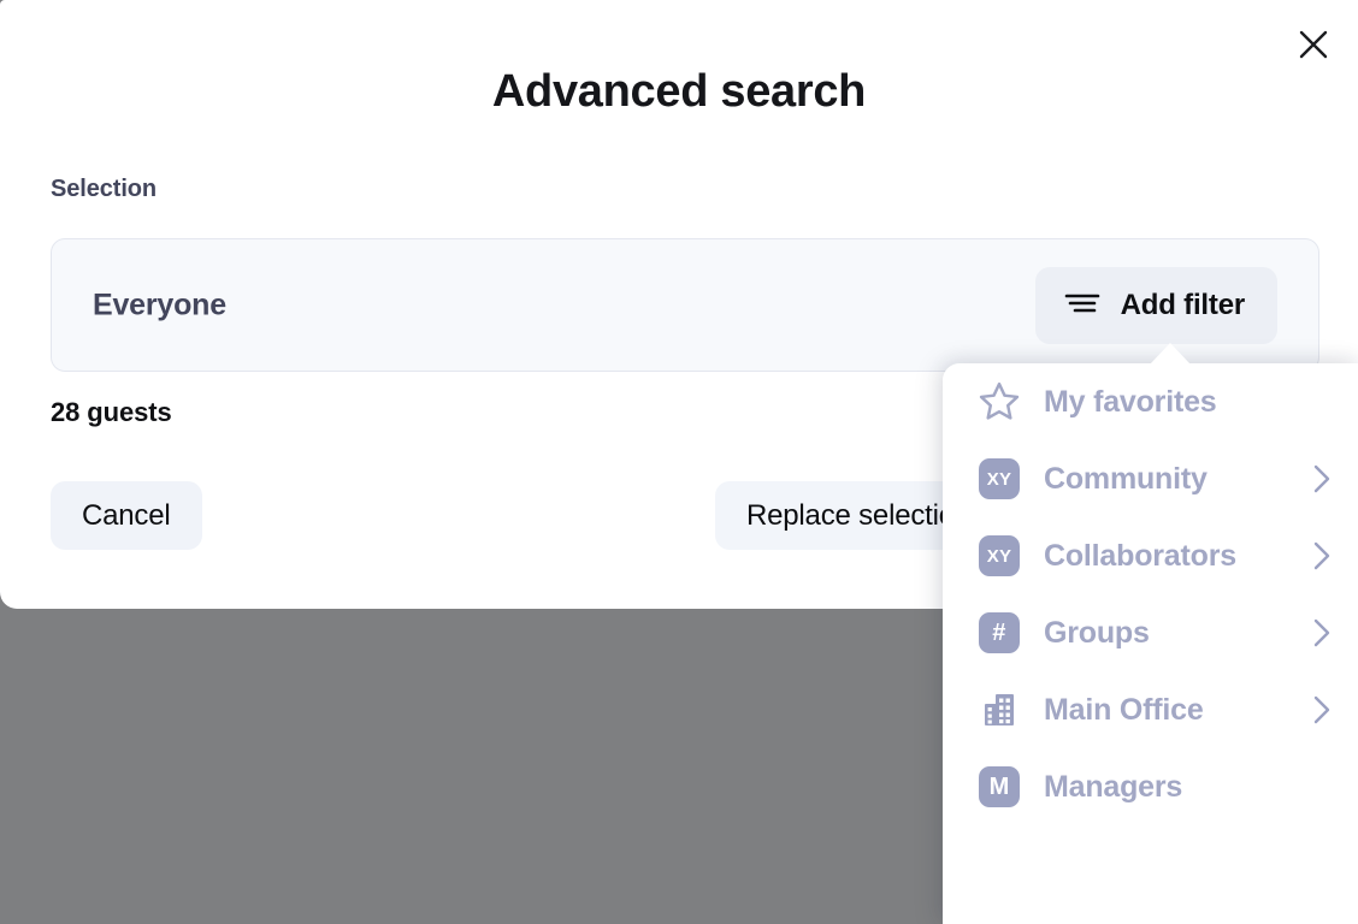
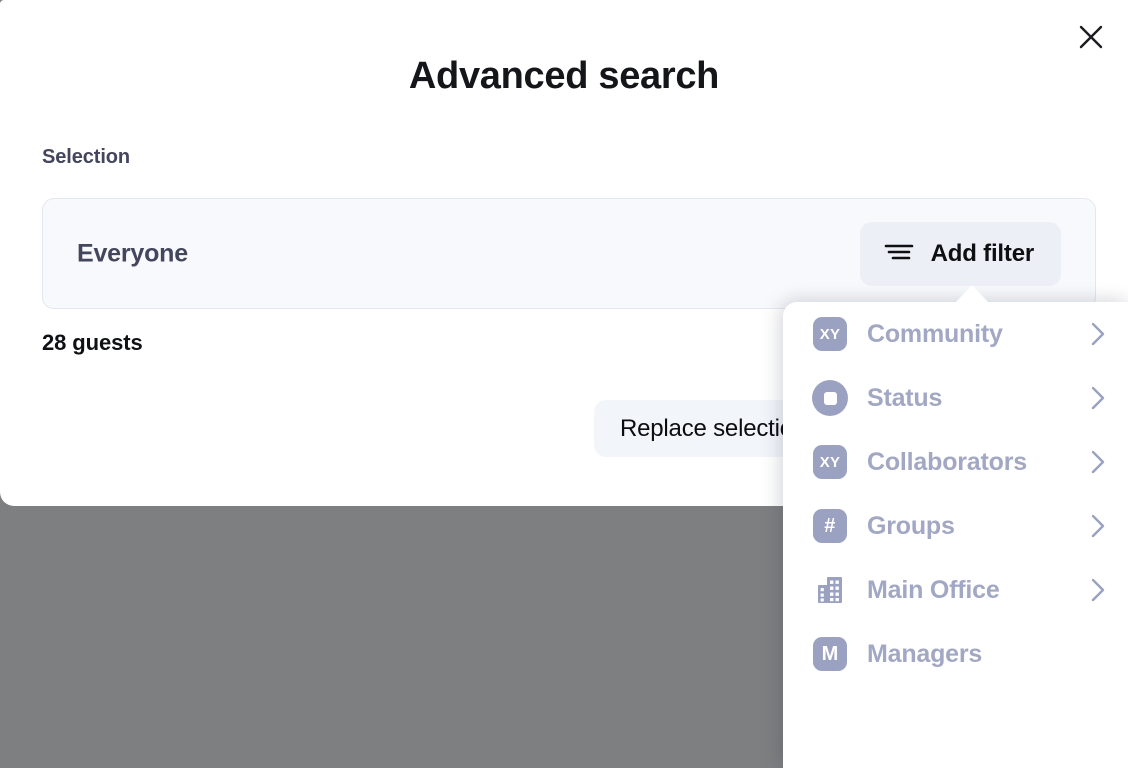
  Advanced search
  Selection
  Everyone
  Add filter
  28 guests
- Cancel
  Replace selecti
- My favorites
  XY
  Community
+ Status
  XY
  Collaborators
  #
  Groups
  Main Office
  M
  Managers
